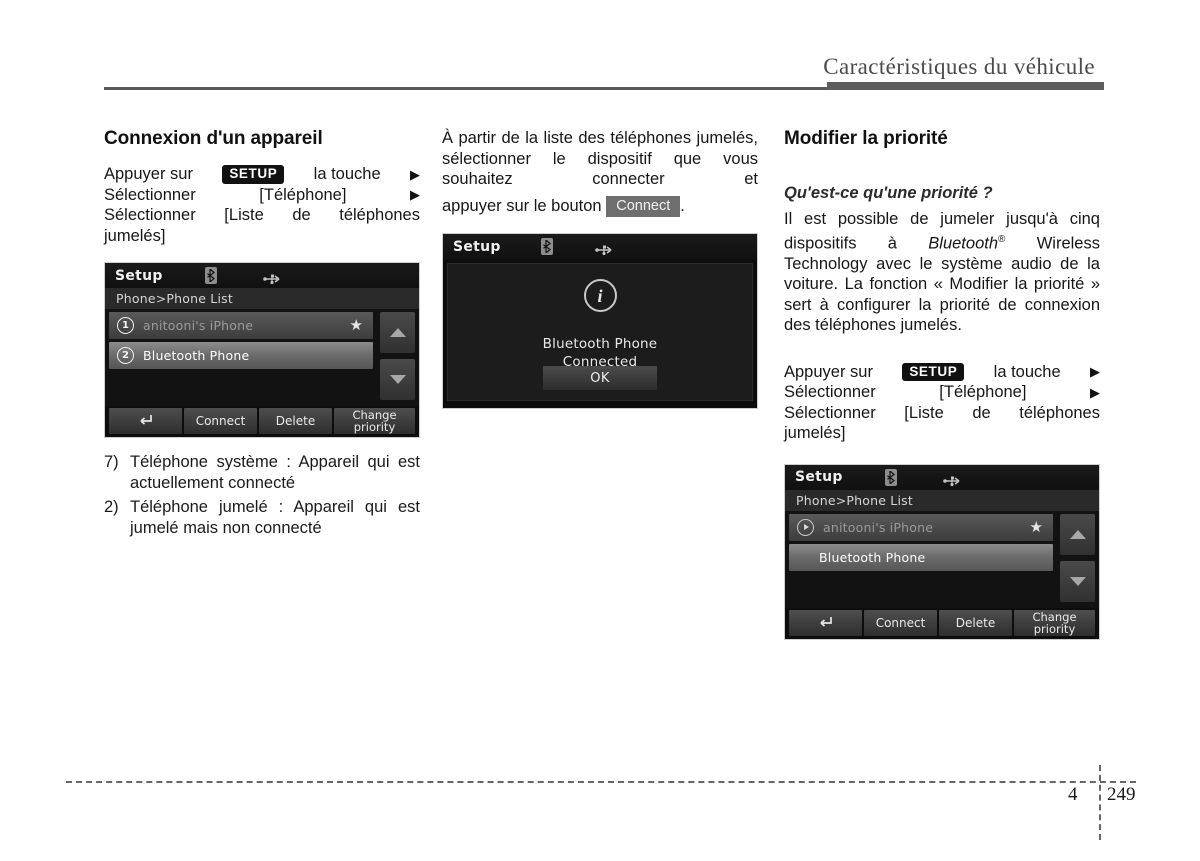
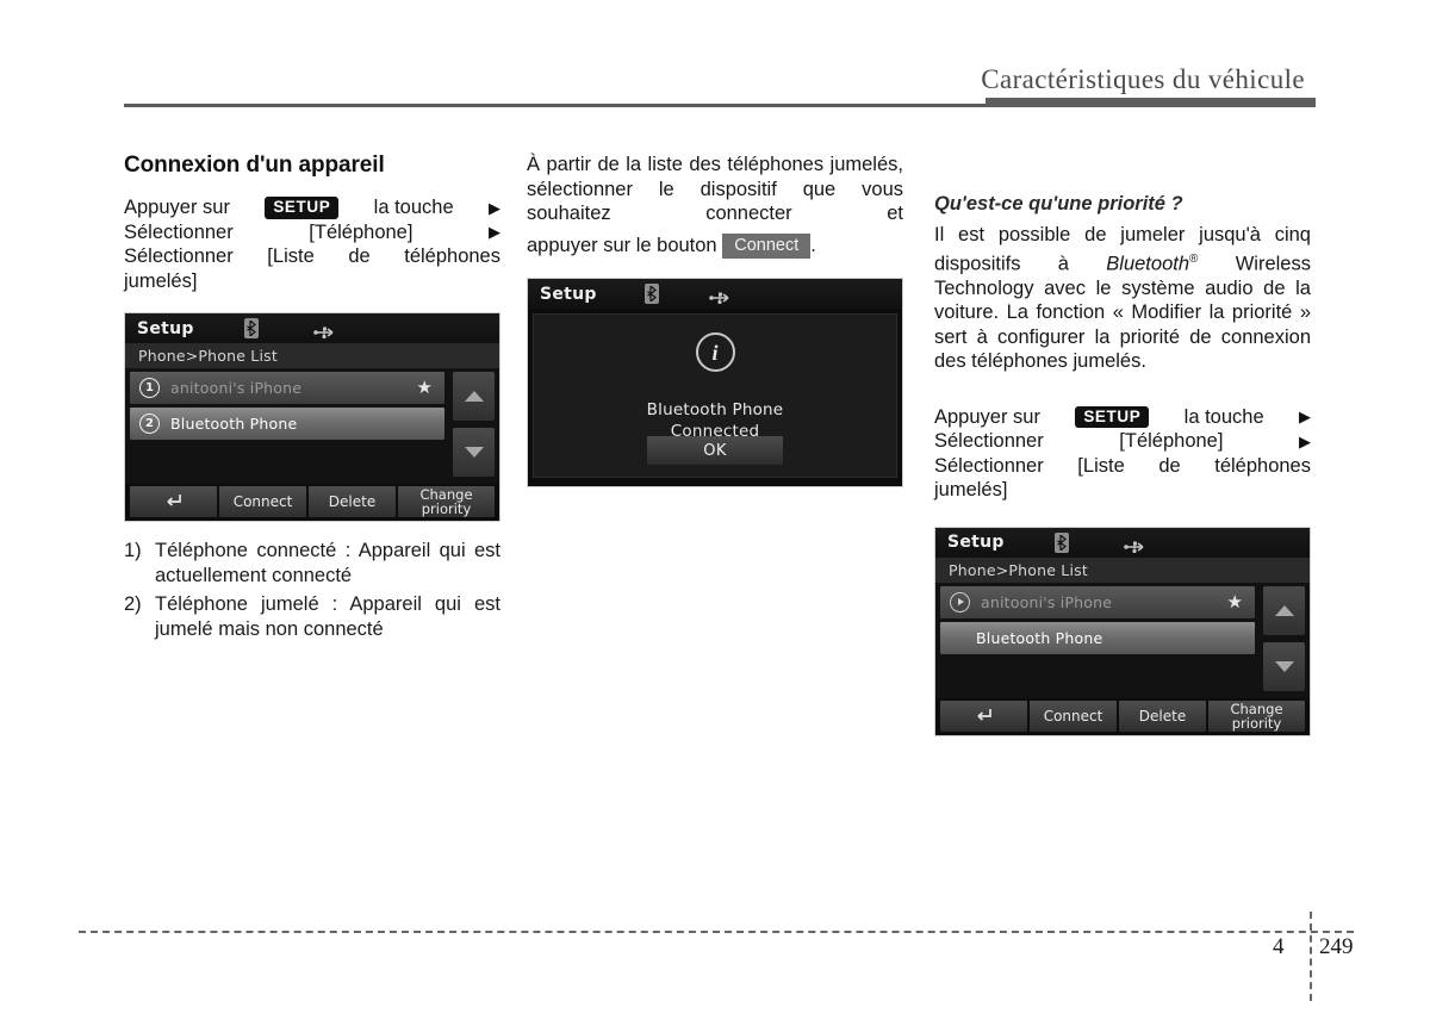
  Caractéristiques du véhicule
  Connexion d'un appareil
  Appuyer sur
  SETUP
  la touche
  ▶
  Sélectionner
  [Téléphone]
  ▶
  Sélectionner [Liste de téléphones
  jumelés]
  Setup
  Phone>Phone List
  1
  anitooni's iPhone
  ★
  2
  Bluetooth Phone
  Connect
  Delete
  Change
  priority
- 7)
+ 1)
- Téléphone système : Appareil qui est actuellement connecté
+ Téléphone connecté : Appareil qui est actuellement connecté
  2)
  Téléphone jumelé : Appareil qui est jumelé mais non connecté
  À partir de la liste des téléphones jumelés, sélectionner le dispositif que vous souhaitez connecter et
  appuyer sur le bouton Connect .
  Setup
  i
  Bluetooth Phone
  Connected
  OK
- Modifier la priorité
  Qu'est-ce qu'une priorité ?
  Il est possible de jumeler jusqu'à cinq dispositifs à Bluetooth® Wireless Technology avec le système audio de la voiture. La fonction « Modifier la priorité » sert à configurer la priorité de connexion des téléphones jumelés.
  Appuyer sur
  SETUP
  la touche
  ▶
  Sélectionner
  [Téléphone]
  ▶
  Sélectionner [Liste de téléphones
  jumelés]
  Setup
  Phone>Phone List
  anitooni's iPhone
  ★
  Bluetooth Phone
  Connect
  Delete
  Change
  priority
  4
  249
